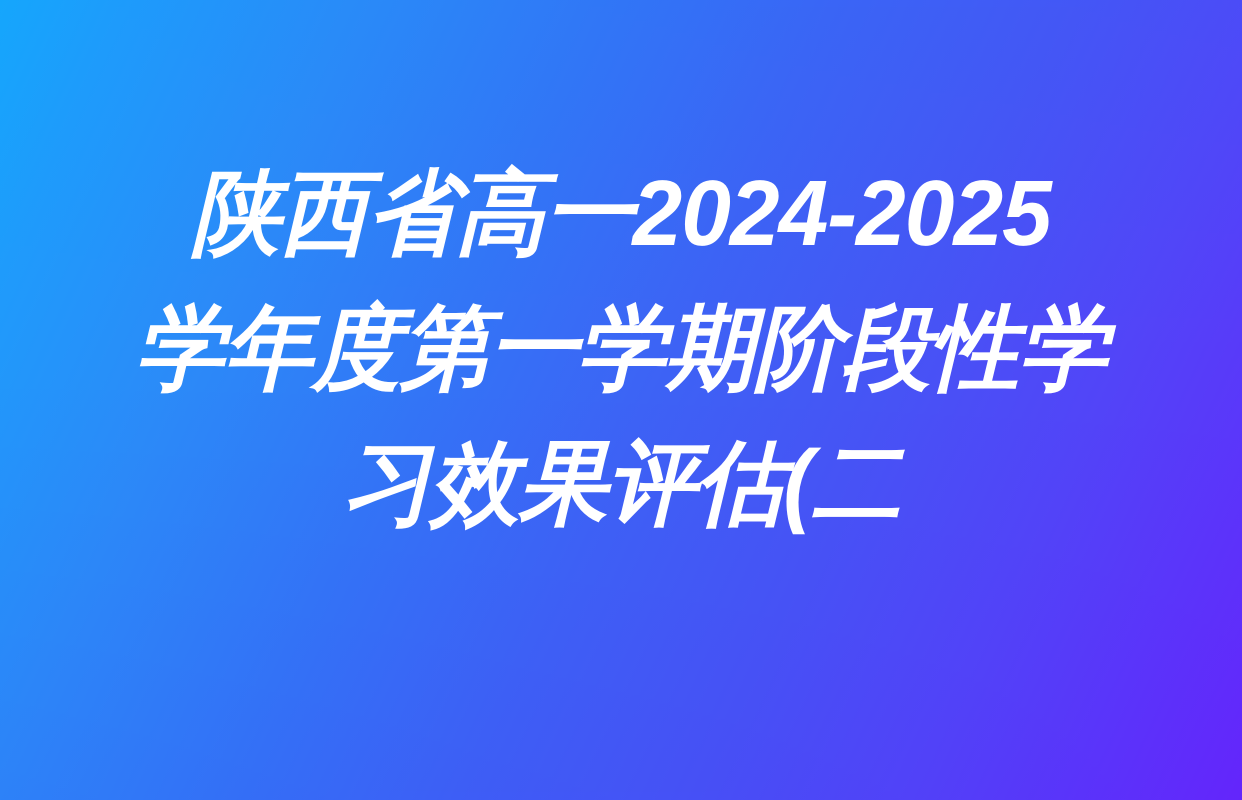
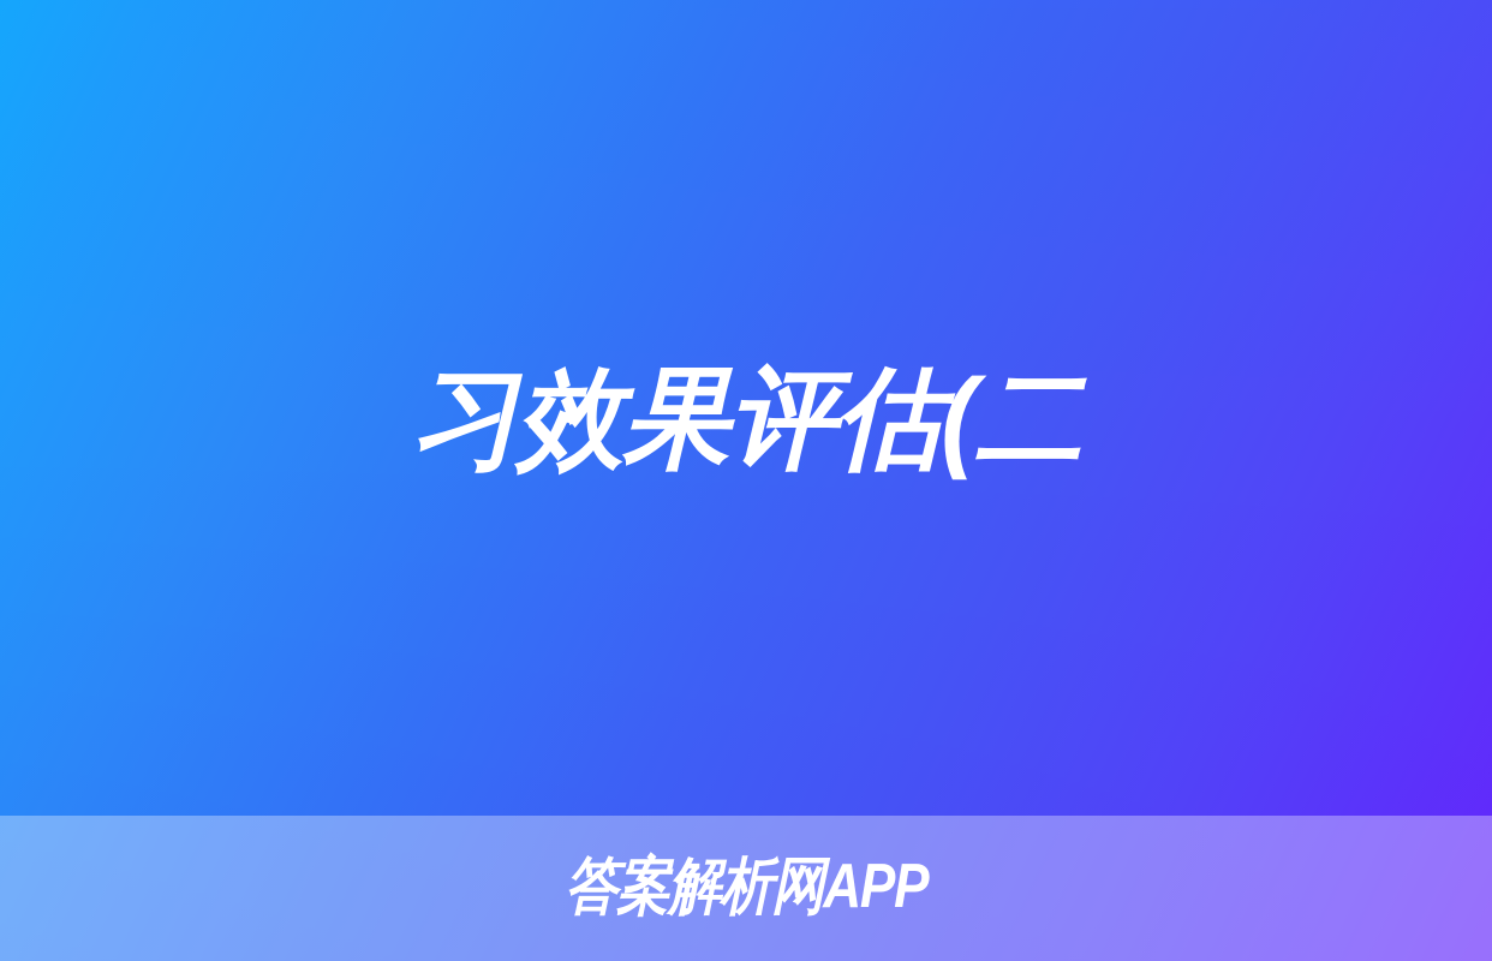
- 陕西省高一2024-2025
- 学年度第一学期阶段性学
  习效果评估(二
+ 答案解析网APP
